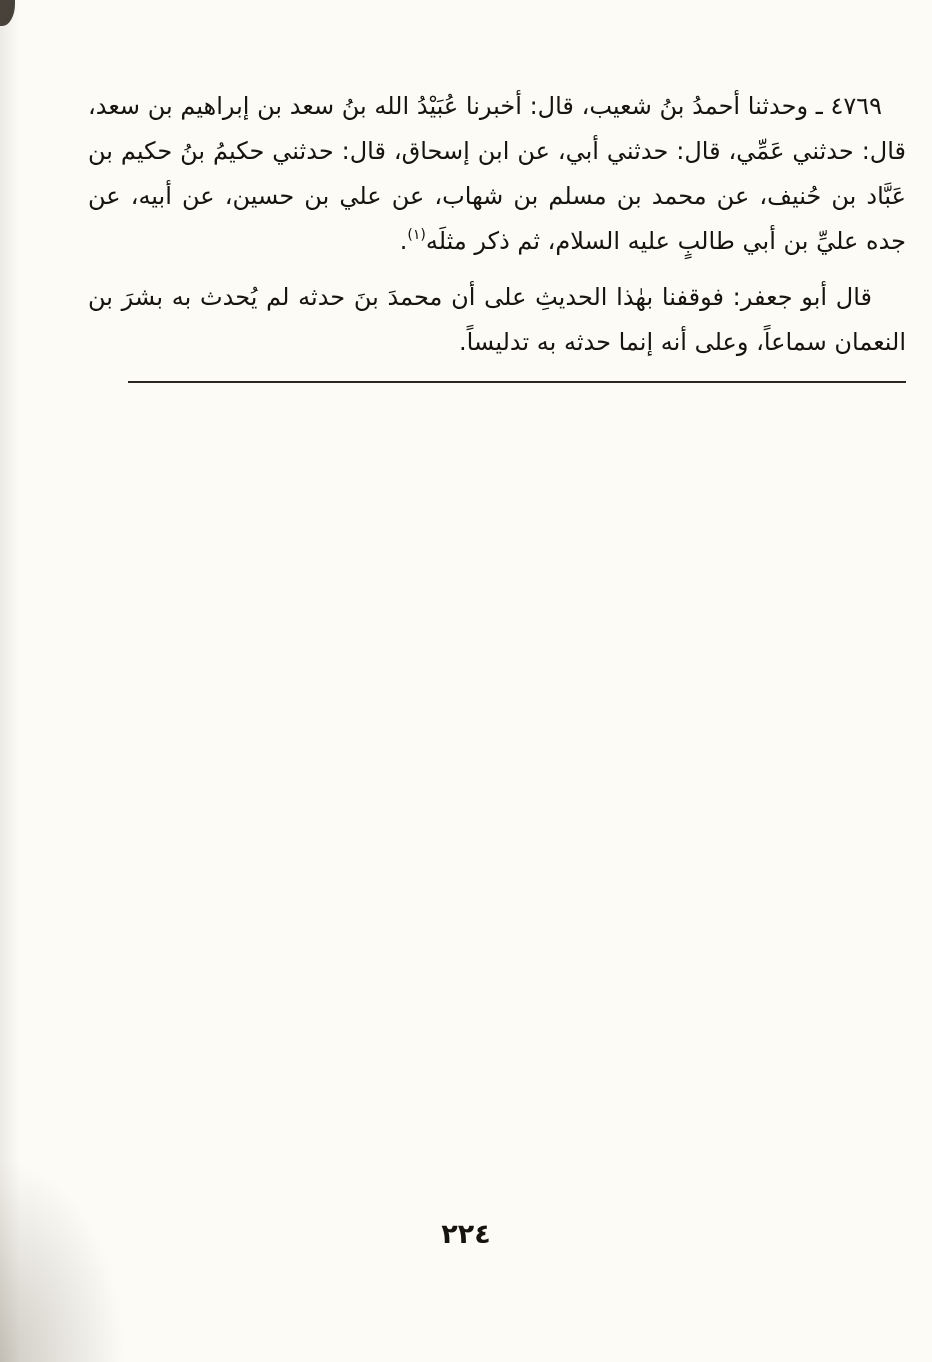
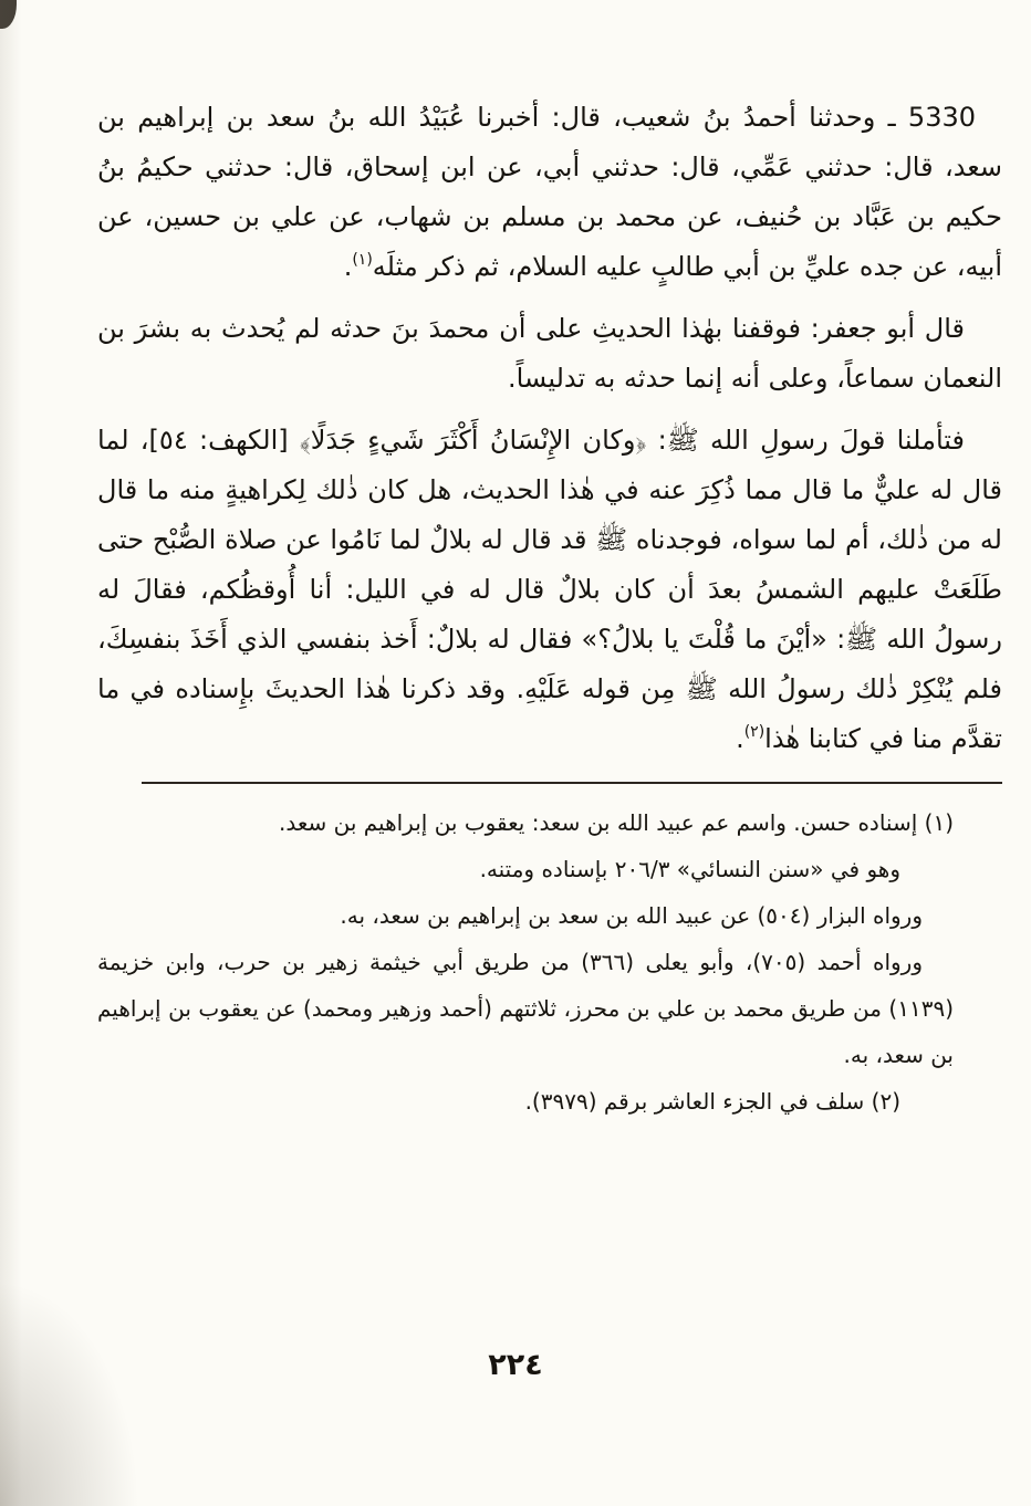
- ٤٧٦٩ ـ وحدثنا أحمدُ بنُ شعيب، قال: أخبرنا عُبَيْدُ الله بنُ سعد بن إبراهيم بن سعد، قال: حدثني عَمِّي، قال: حدثني أبي، عن ابن إسحاق، قال: حدثني حكيمُ بنُ حكيم بن عَبَّاد بن حُنيف، عن محمد بن مسلم بن شهاب، عن علي بن حسين، عن أبيه، عن جده عليِّ بن أبي طالبٍ عليه السلام، ثم ذكر مثلَه(١).
+ 5330 ـ وحدثنا أحمدُ بنُ شعيب، قال: أخبرنا عُبَيْدُ الله بنُ سعد بن إبراهيم بن سعد، قال: حدثني عَمِّي، قال: حدثني أبي، عن ابن إسحاق، قال: حدثني حكيمُ بنُ حكيم بن عَبَّاد بن حُنيف، عن محمد بن مسلم بن شهاب، عن علي بن حسين، عن أبيه، عن جده عليِّ بن أبي طالبٍ عليه السلام، ثم ذكر مثلَه(١).
  قال أبو جعفر: فوقفنا بهٰذا الحديثِ على أن محمدَ بنَ حدثه لم يُحدث به بشرَ بن النعمان سماعاً، وعلى أنه إنما حدثه به تدليساً.
+ فتأملنا قولَ رسولِ الله ﷺ: ﴿وكان الإِنْسَانُ أَكْثَرَ شَيءٍ جَدَلًا﴾ [الكهف: ٥٤]، لما قال له عليٌّ ما قال مما ذُكِرَ عنه في هٰذا الحديث، هل كان ذٰلك لِكراهيةٍ منه ما قال له من ذٰلك، أم لما سواه، فوجدناه ﷺ قد قال له بلالٌ لما نَامُوا عن صلاة الصُّبْح حتى طَلَعَتْ عليهم الشمسُ بعدَ أن كان بلالٌ قال له في الليل: أنا أُوقظُكم، فقالَ له رسولُ الله ﷺ: «أيْنَ ما قُلْتَ يا بلالُ؟» فقال له بلالٌ: أَخذ بنفسي الذي أَخَذَ بنفسِكَ، فلم يُنْكِرْ ذٰلك رسولُ الله ﷺ مِن قوله عَلَيْهِ. وقد ذكرنا هٰذا الحديثَ بإِسناده في ما تقدَّم منا في كتابنا هٰذا(٢).
+ (١) إسناده حسن. واسم عم عبيد الله بن سعد: يعقوب بن إبراهيم بن سعد.
+ وهو في «سنن النسائي» ٢٠٦/٣ بإسناده ومتنه.
+ ورواه البزار (٥٠٤) عن عبيد الله بن سعد بن إبراهيم بن سعد، به.
+ ورواه أحمد (٧٠٥)، وأبو يعلى (٣٦٦) من طريق أبي خيثمة زهير بن حرب، وابن خزيمة (١١٣٩) من طريق محمد بن علي بن محرز، ثلاثتهم (أحمد وزهير ومحمد) عن يعقوب بن إبراهيم بن سعد، به.
+ (٢) سلف في الجزء العاشر برقم (٣٩٧٩).
  ٢٢٤
